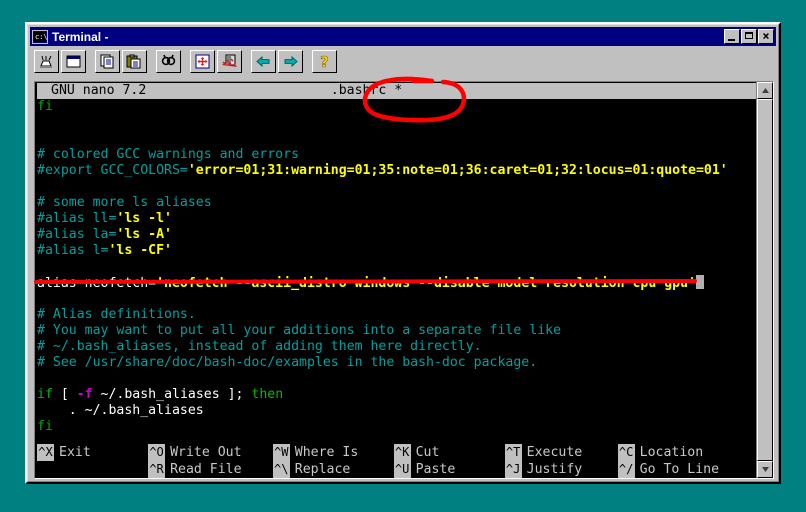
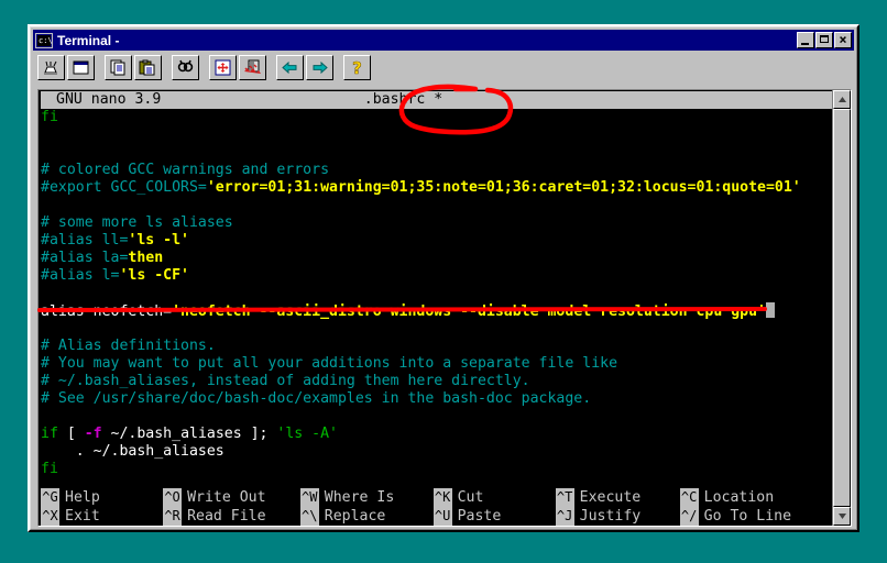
  Terminal -
  ?
- GNU nano 7.2
+ GNU nano 3.9
  .basrc *
  fi
  # colored GCC warnings and errors
  #export GCC_COLORS='error=01;31:warning=01;35:note=01;36:caret=01;32:locus=01:quote=01'
  # some more ls aliases
  #alias ll='ls -l'
- #alias la='ls -A'
+ #alias la=then
  #alias l='ls -CF'
  # Alias definitions.
  # You may want to put all your additions into a separate file like
  # ~/.bash_aliases, instead of adding them here directly.
  # See /usr/share/doc/bash-doc/examples in the bash-doc package.
- if [ -f ~/.bash_aliases ]; then
+ if [ -f ~/.bash_aliases ]; 'ls -A'
  . ~/.bash_aliases
  fi
+ ^G
+ Help
  ^X
  Exit
  ^O
  Write Out
  ^R
  Read File
  ^W
  Where Is
  ^\
  Replace
  ^K
  Cut
  ^U
  Paste
  ^T
  Execute
  ^J
  Justify
  ^C
  Location
  ^/
  Go To Line
